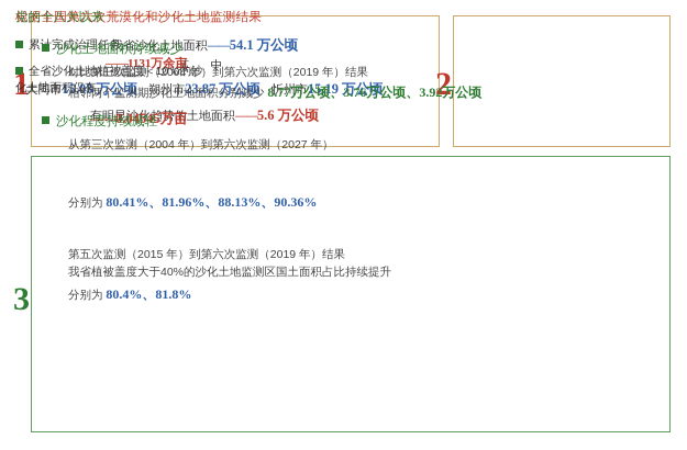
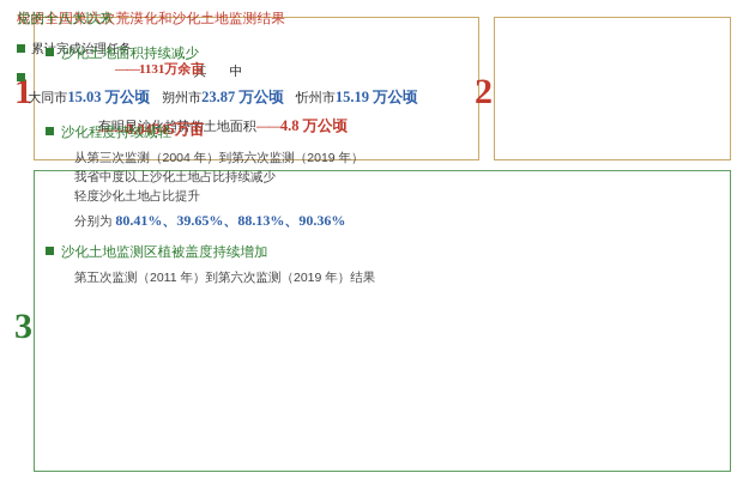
  1
  根据全国第六次荒漠化和沙化土地监测结果
- 我省沙化土地面积——54.1 万公顷
  其 中
  大同市15.03 万公顷 朔州市23.87 万公顷 忻州市15.19 万公顷
- 有明显沙化趋势的土地面积——5.6 万公顷
+ 有明显沙化趋势的土地面积——4.8 万公顷
  2
  党的十八大以来
  累完成治理任务
  ——1131万余亩
- 全省沙化土地植被盖度＜10％的沙化土地面积仅有
  ——0.04545万亩
  3
  沙化土地面积持续减少
- 对比第三次监测（2004 年）到第六次监测（2019 年）结果
- 相邻两个监测期沙化土地面积分别减少 8.77万公顷、3.76万公顷、3.92万公顷
  沙化程度持续减轻
- 从第三次监测（2004 年）到第六次监测（2027 年）
+ 从第三次监测（2004 年）到第六次监测（2019 年）
+ 我省中度以上沙化土地占比持续减少
+ 轻度沙化土地占比提升
- 分别为 80.41%、81.96%、88.13%、90.36%
+ 分别为 80.41%、39.65%、88.13%、90.36%
+ 沙化土地监测区植被盖度持续增加
- 第五次监测（2015 年）到第六次监测（2019 年）结果
+ 第五次监测（2011 年）到第六次监测（2019 年）结果
- 我省植被盖度大于40%的沙化土地监测区国土面积占比持续提升
- 分别为 80.4%、81.8%
